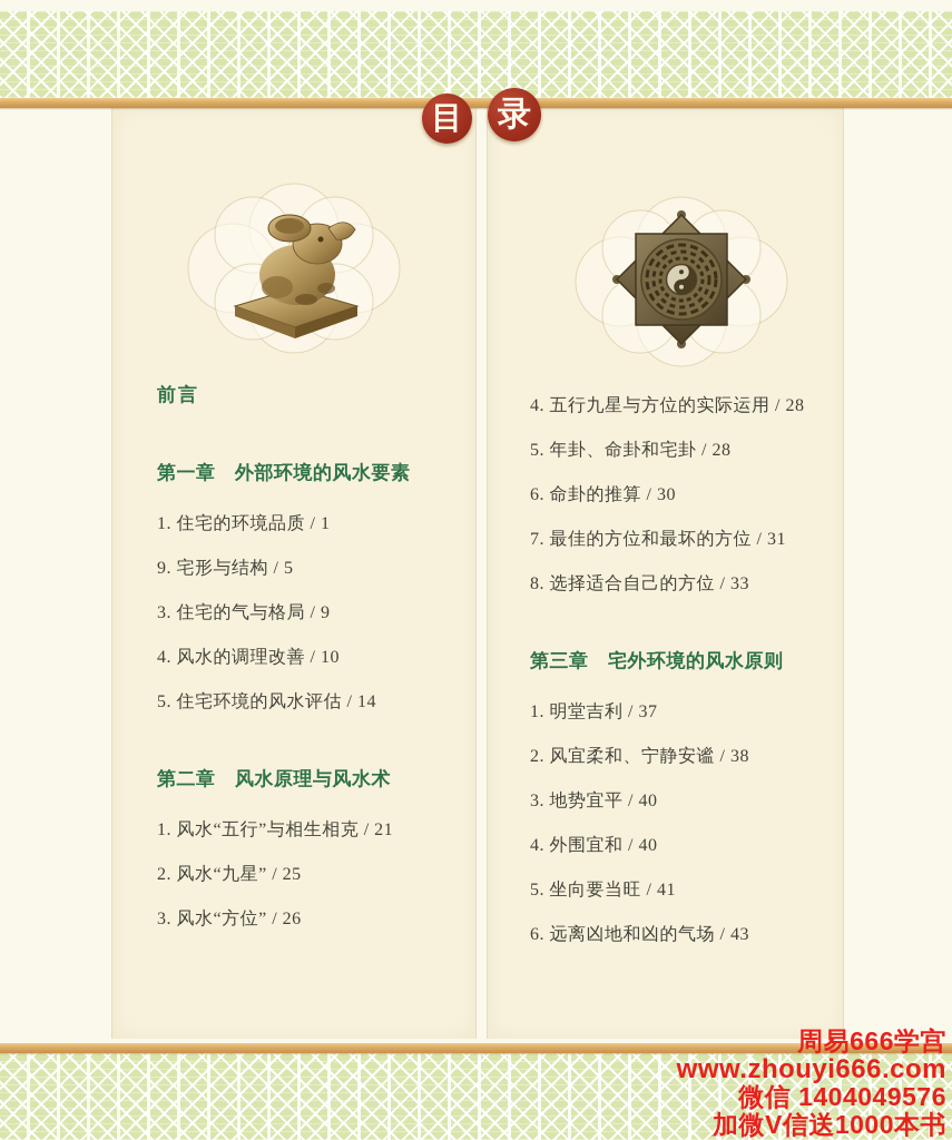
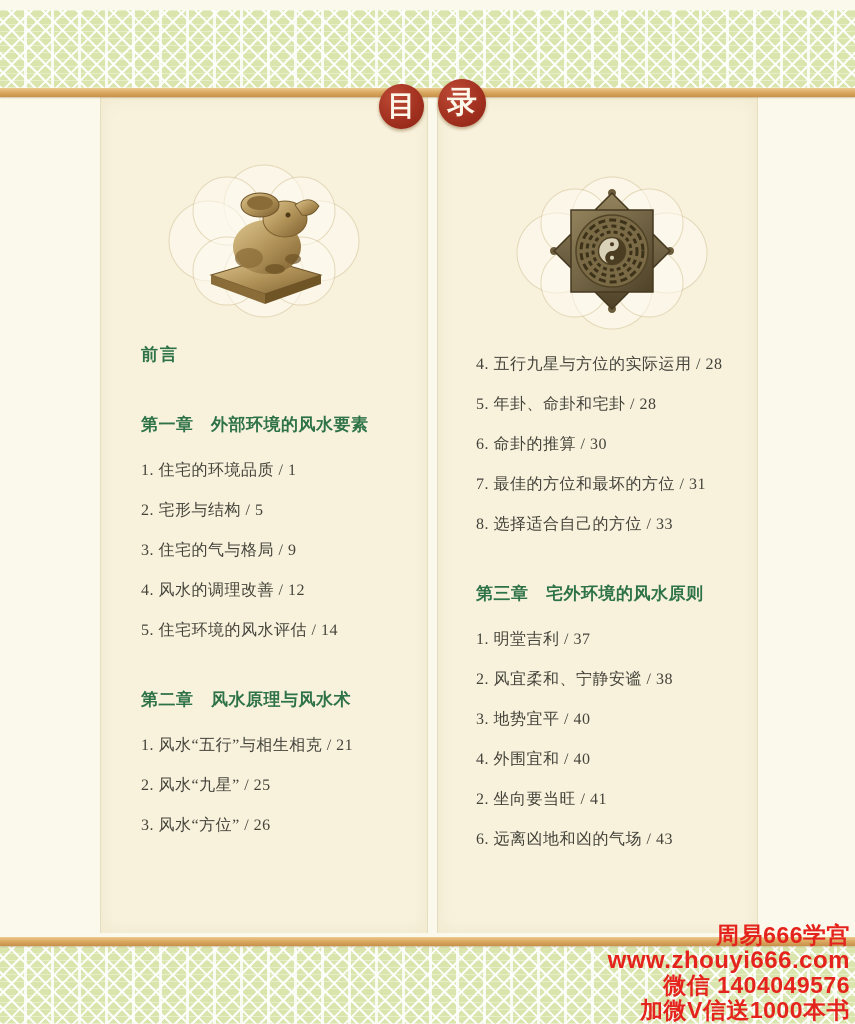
  目
  录
  前言
  第一章 外部环境的风水要素
  1. 住宅的环境品质 / 1
- 9. 宅形与结构 / 5
+ 2. 宅形与结构 / 5
  3. 住宅的气与格局 / 9
- 4. 风水的调理改善 / 10
+ 4. 风水的调理改善 / 12
  5. 住宅环境的风水评估 / 14
  第二章 风水原理与风水术
  1. 风水“五行”与相生相克 / 21
  2. 风水“九星” / 25
  3. 风水“方位” / 26
  4. 五行九星与方位的实际运用 / 28
  5. 年卦、命卦和宅卦 / 28
  6. 命卦的推算 / 30
  7. 最佳的方位和最坏的方位 / 31
  8. 选择适合自己的方位 / 33
  第三章 宅外环境的风水原则
  1. 明堂吉利 / 37
  2. 风宜柔和、宁静安谧 / 38
  3. 地势宜平 / 40
  4. 外围宜和 / 40
- 5. 坐向要当旺 / 41
+ 2. 坐向要当旺 / 41
  6. 远离凶地和凶的气场 / 43
  周易666学宫
  www.zhouyi666.com
  微信 1404049576
  加微V信送1000本书
